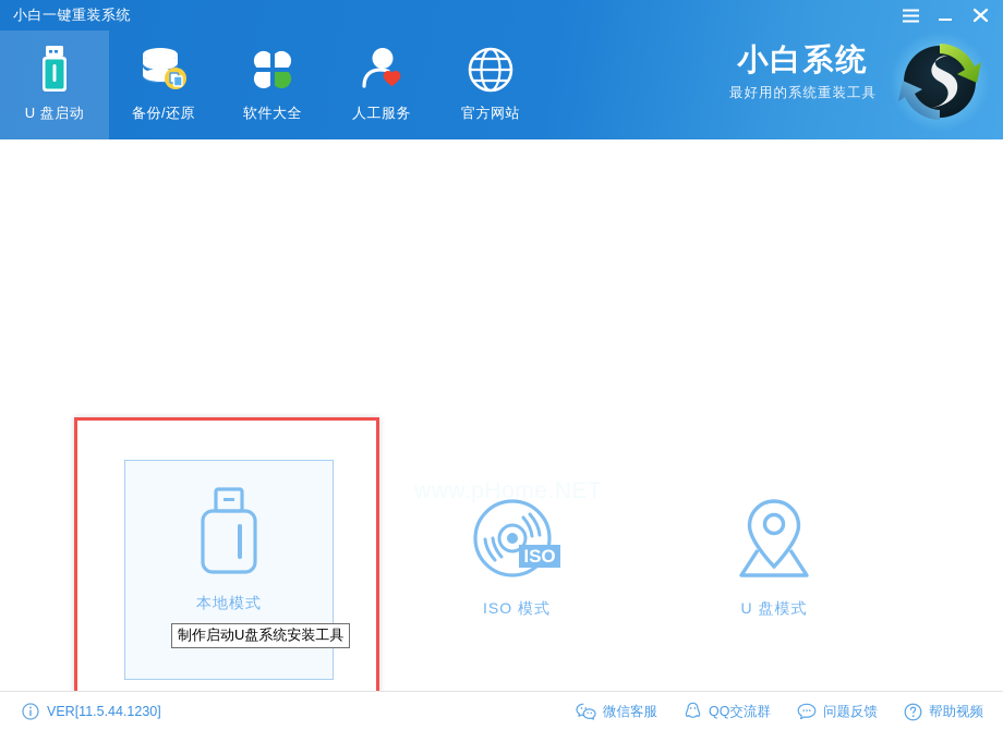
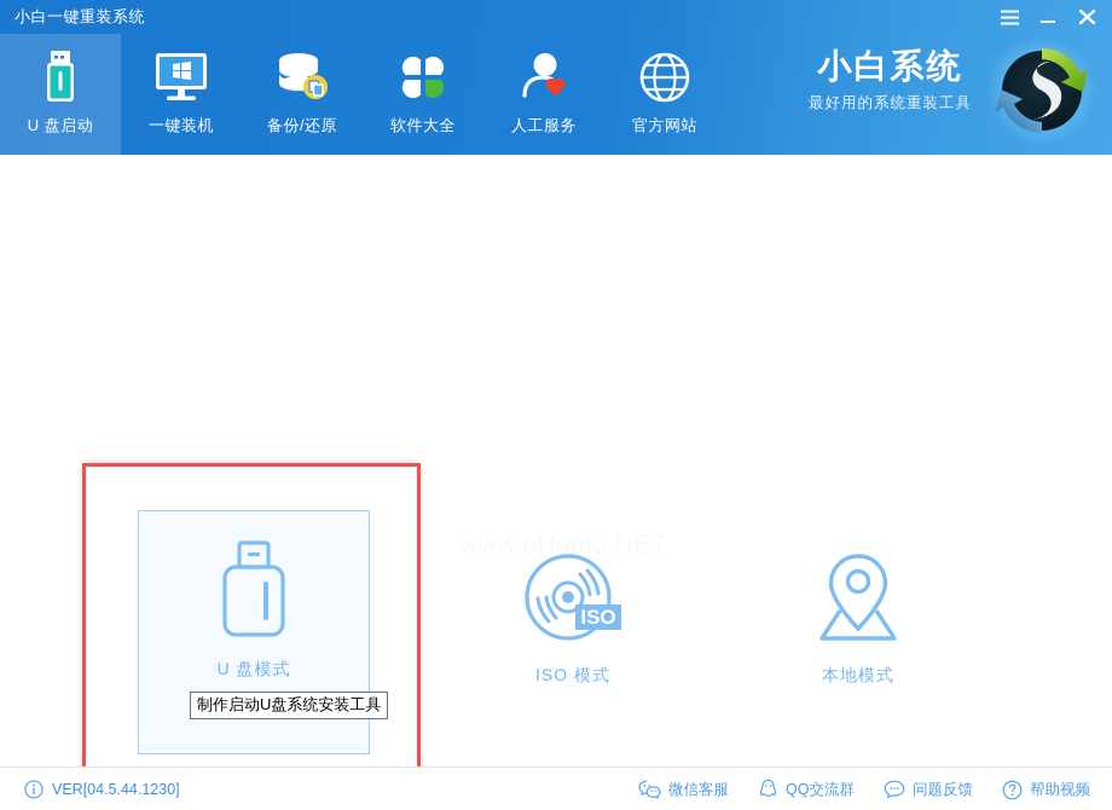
  小白一键重装系统
  U 盘启动
+ 一键装机
  备份/还原
  软件大全
  人工服务
  官方网站
  小白系统
  最好用的系统重装工具
  www.pHome.NET
- 本地模式
+ U 盘模式
  ISO
  ISO 模式
- U 盘模式
+ 本地模式
  制作启动U盘系统安装工具
- VER[11.5.44.1230]
+ VER[04.5.44.1230]
  微信客服
  QQ交流群
  问题反馈
  帮助视频
